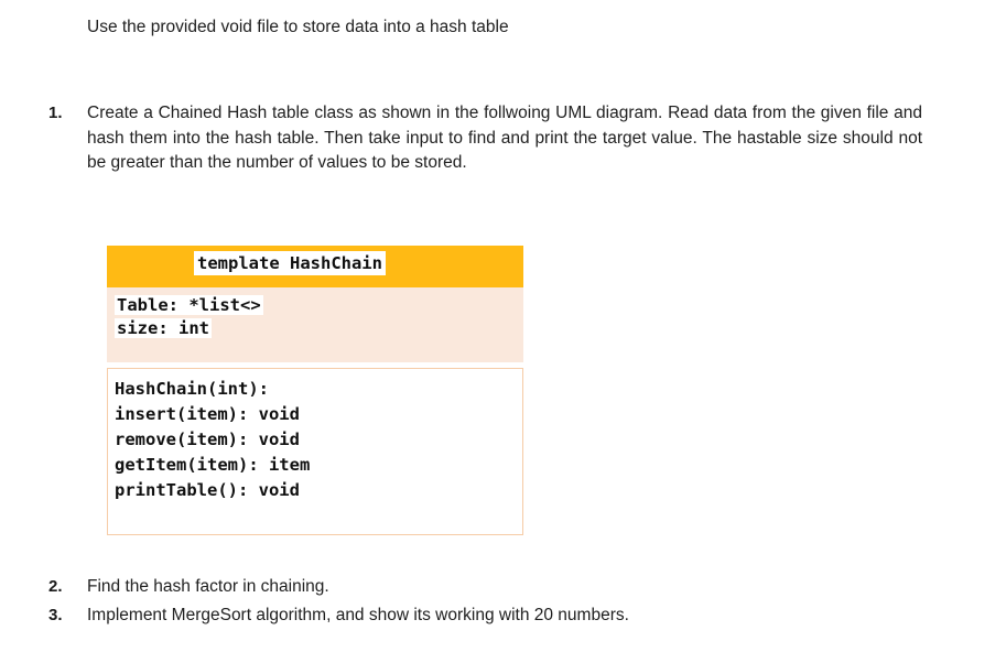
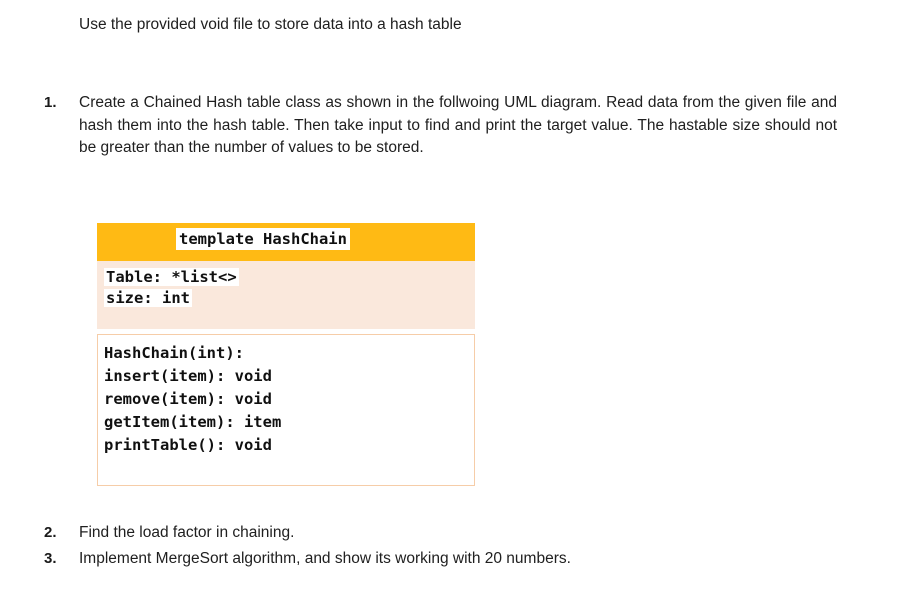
  Use the provided void file to store data into a hash table
  1.
  Create a Chained Hash table class as shown in the follwoing UML diagram. Read data from the given file and hash them into the hash table. Then take input to find and print the target value. The hastable size should not be greater than the number of values to be stored.
  template HashChain
  Table: *list<>
  size: int
  HashChain(int):
  insert(item): void
  remove(item): void
  getItem(item): item
  printTable(): void
  2.
- Find the hash factor in chaining.
+ Find the load factor in chaining.
  3.
  Implement MergeSort algorithm, and show its working with 20 numbers.
